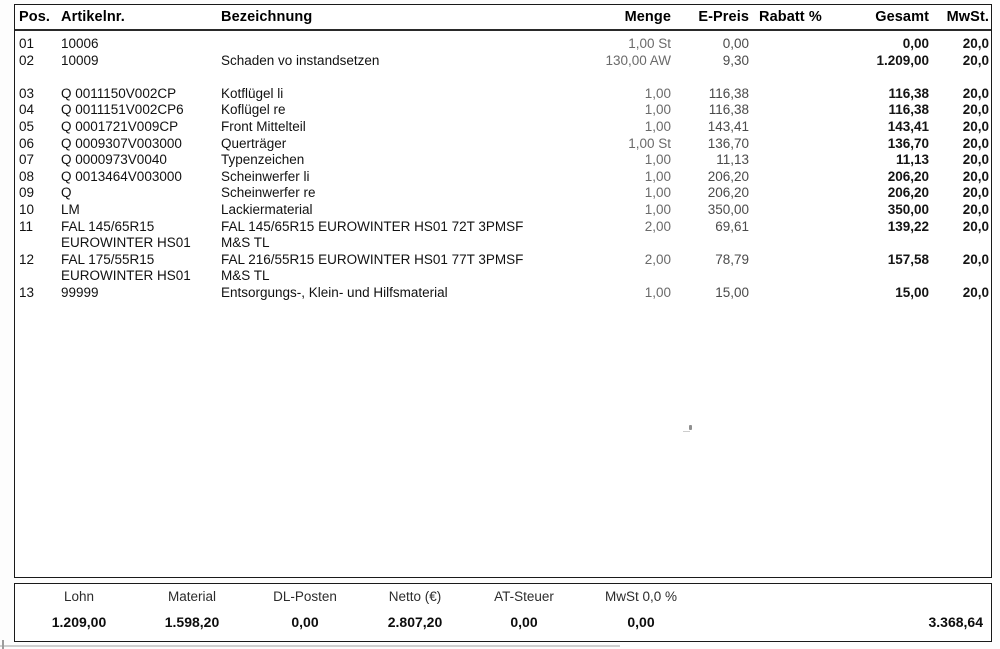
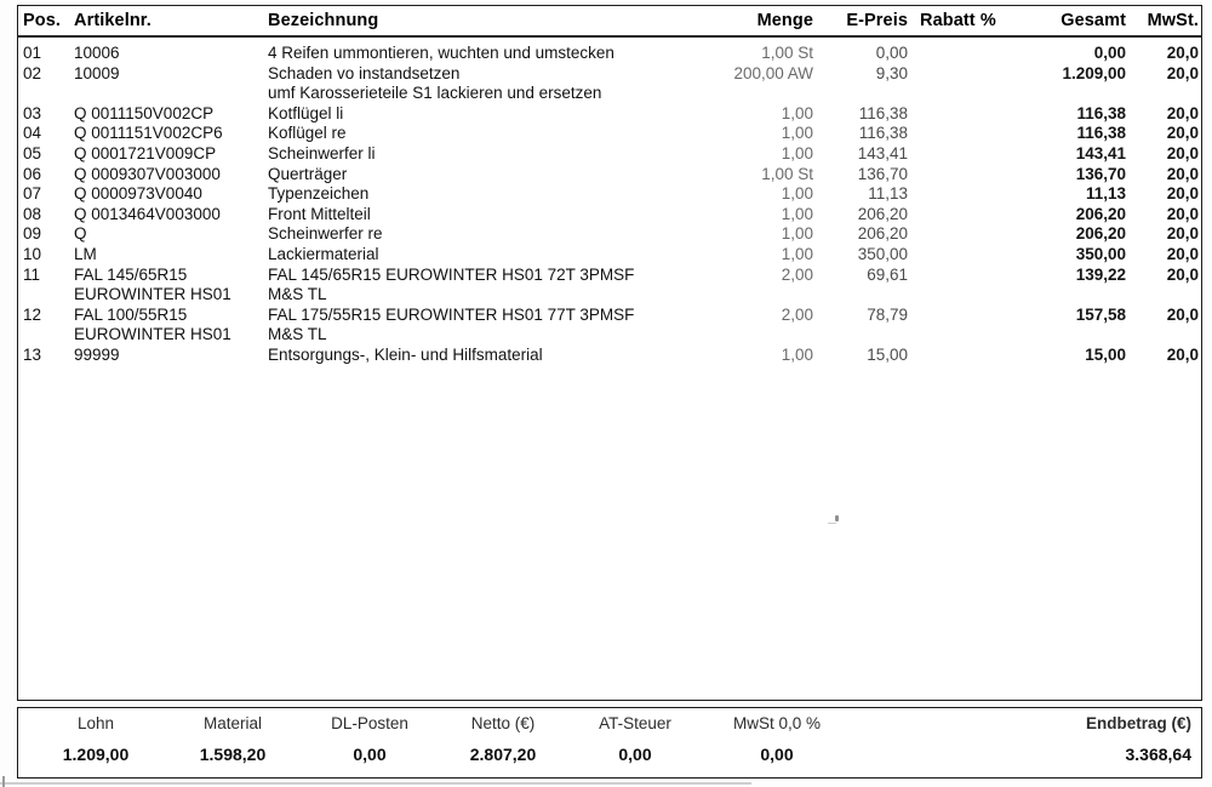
  Pos.
  Artikelnr.
  Bezeichnung
  Menge
  E-Preis
  Rabatt %
  Gesamt
  MwSt.
  01
  10006
+ 4 Reifen ummontieren, wuchten und umstecken
  1,00 St
  0,00
  0,00
  20,0
  02
  10009
  Schaden vo instandsetzen
- 130,00 AW
+ 200,00 AW
  9,30
  1.209,00
  20,0
+ umf Karosserieteile S1 lackieren und ersetzen
  03
  Q 0011150V002CP
  Kotflügel li
  1,00
  116,38
  116,38
  20,0
  04
  Q 0011151V002CP6
  Koflügel re
  1,00
  116,38
  116,38
  20,0
  05
  Q 0001721V009CP
- Front Mittelteil
+ Scheinwerfer li
  1,00
  143,41
  143,41
  20,0
  06
  Q 0009307V003000
  Querträger
  1,00 St
  136,70
  136,70
  20,0
  07
  Q 0000973V0040
  Typenzeichen
  1,00
  11,13
  11,13
  20,0
  08
  Q 0013464V003000
- Scheinwerfer li
+ Front Mittelteil
  1,00
  206,20
  206,20
  20,0
  09
  Q
  Scheinwerfer re
  1,00
  206,20
  206,20
  20,0
  10
  LM
  Lackiermaterial
  1,00
  350,00
  350,00
  20,0
  11
  FAL 145/65R15
  FAL 145/65R15 EUROWINTER HS01 72T 3PMSF
  2,00
  69,61
  139,22
  20,0
  EUROWINTER HS01
  M&S TL
  12
- FAL 175/55R15
+ FAL 100/55R15
- FAL 216/55R15 EUROWINTER HS01 77T 3PMSF
+ FAL 175/55R15 EUROWINTER HS01 77T 3PMSF
  2,00
  78,79
  157,58
  20,0
  EUROWINTER HS01
  M&S TL
  13
  99999
  Entsorgungs-, Klein- und Hilfsmaterial
  1,00
  15,00
  15,00
  20,0
  Lohn
  Material
  DL-Posten
  Netto (€)
  AT-Steuer
  MwSt 0,0 %
+ Endbetrag (€)
  1.209,00
  1.598,20
  0,00
  2.807,20
  0,00
  0,00
  3.368,64
